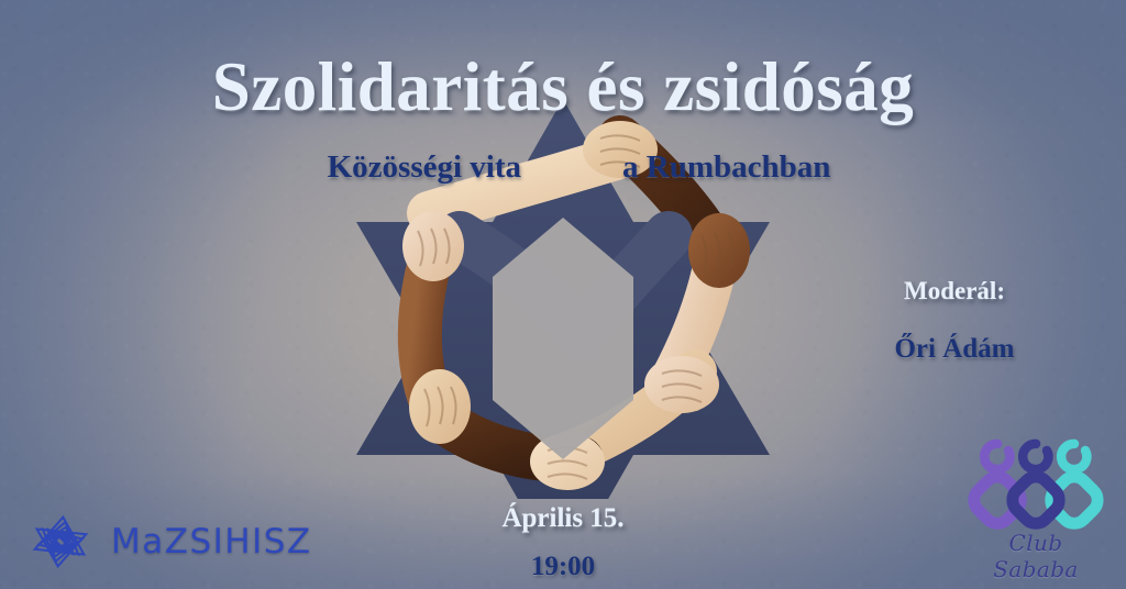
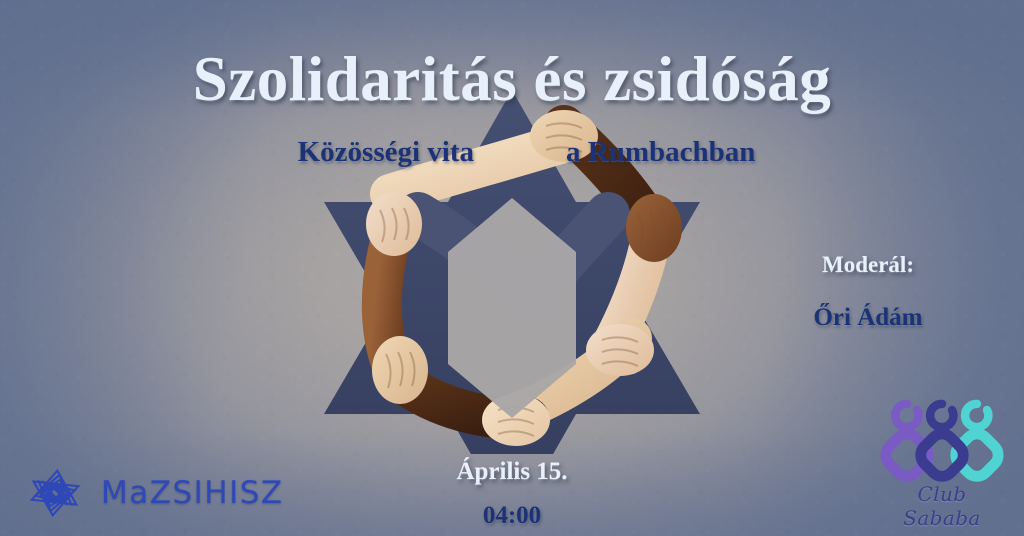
  Szolidaritás és zsidóság
  Közösségi vita a Rumbachban
  Moderál:
  Őri Ádám
  Április 15.
- 19:00
+ 04:00
  MaZSIHISZ
  Club Sababa
